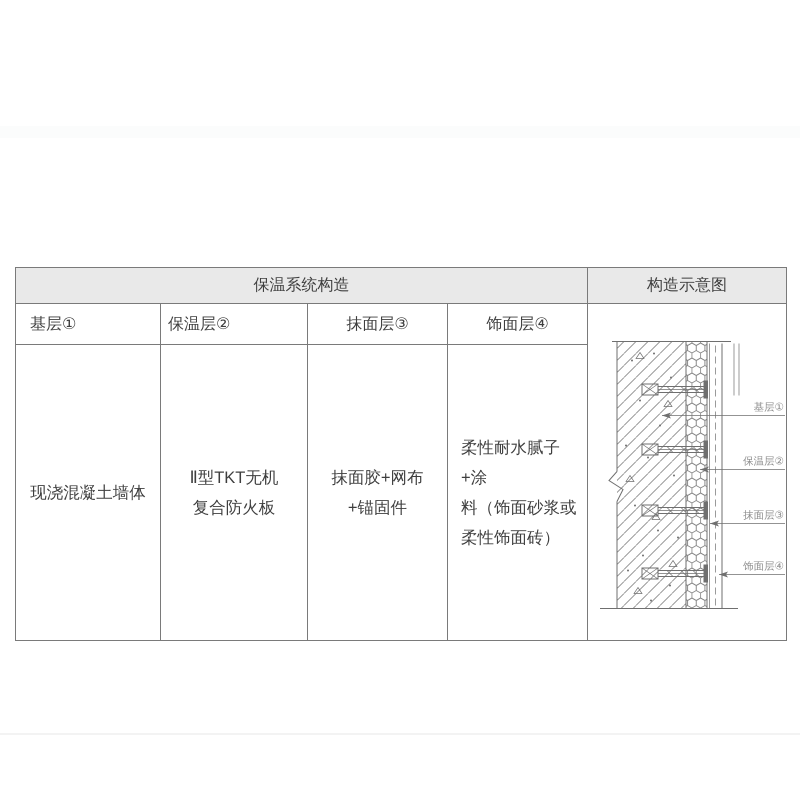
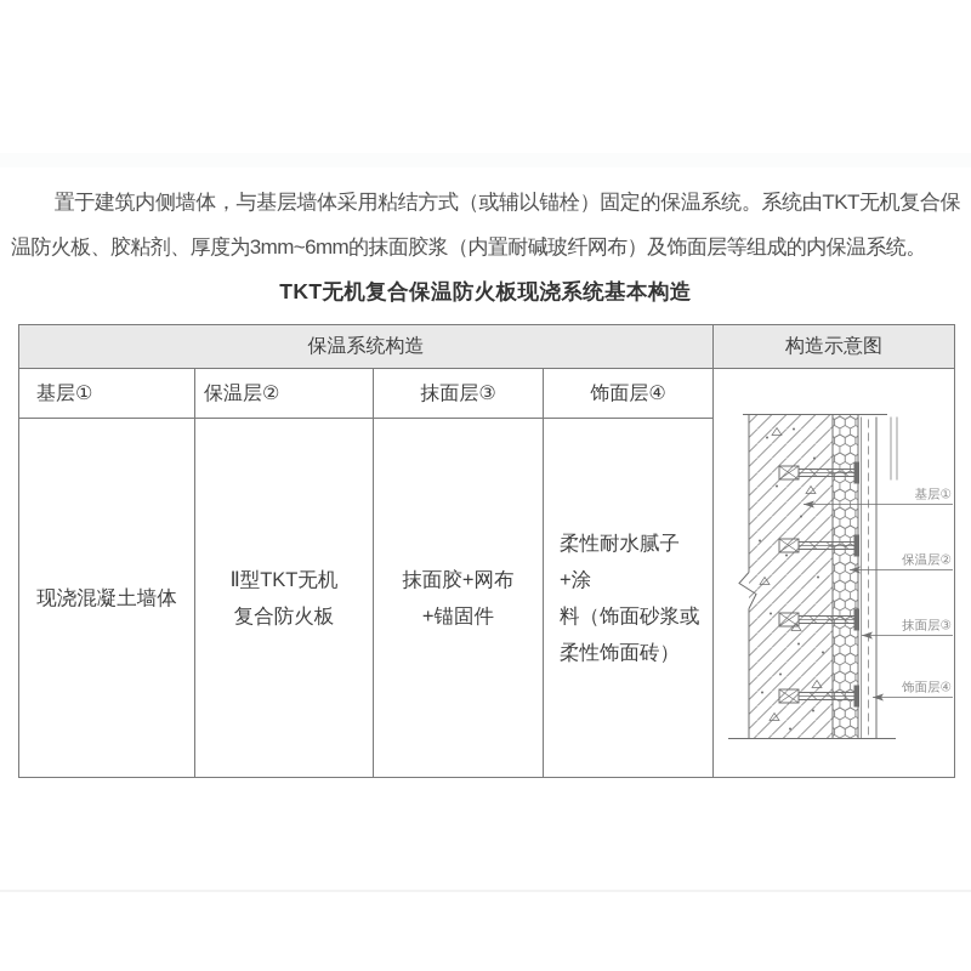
+ 置于建筑内侧墙体，与基层墙体采用粘结方式（或辅以锚栓）固定的保温系统。系统由TKT无机复合保温防火板、胶粘剂、厚度为3mm~6mm的抹面胶浆（内置耐碱玻纤网布）及饰面层等组成的内保温系统。
+ TKT无机复合保温防火板现浇系统基本构造
  保温系统构造	构造示意图
  基层①	保温层②	抹面层③	饰面层④	基层① 保温层② 抹面层③ 饰面层④
  现浇混凝土墙体	Ⅱ型TKT无机 复合防火板	抹面胶+网布 +锚固件	柔性耐水腻子+涂 料（饰面砂浆或 柔性饰面砖）
